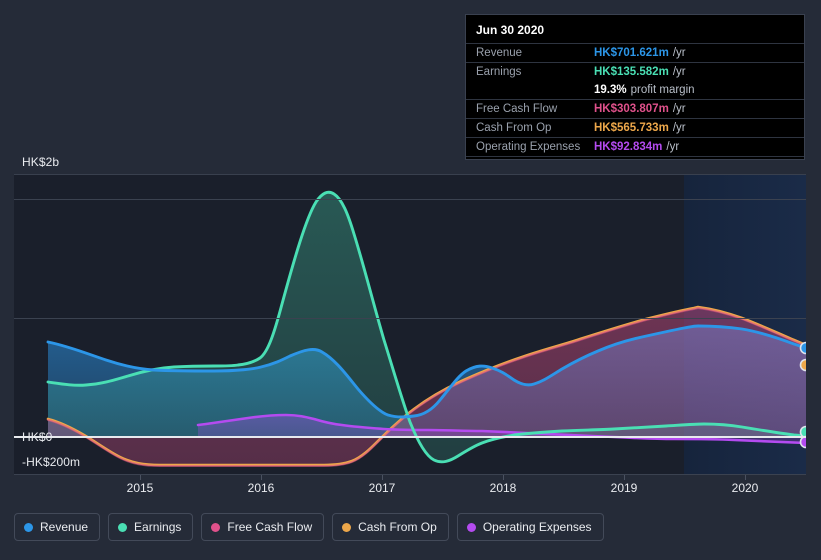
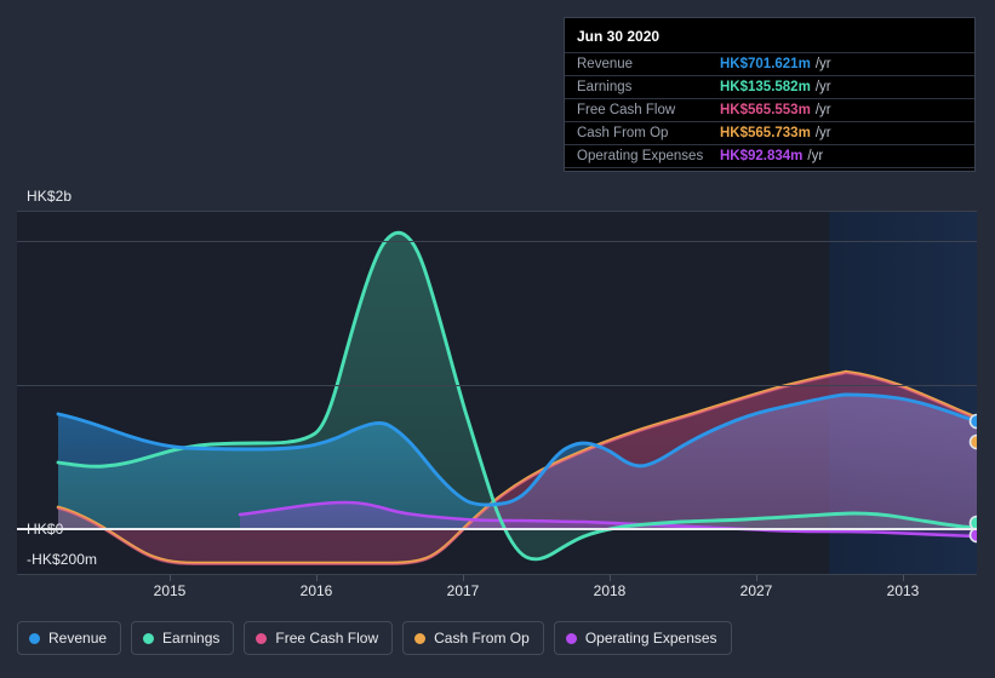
  HK$2b
  HK$0
  -HK$200m
  2015
  2016
  2017
  2018
- 2019
+ 2027
- 2020
+ 2013
  Jun 30 2020
  Revenue
  HK$701.621m
  /yr
  Earnings
  HK$135.582m
  /yr
- 19.3%
- profit margin
  Free Cash Flow
- HK$303.807m
+ HK$565.553m
  /yr
  Cash From Op
  HK$565.733m
  /yr
  Operating Expenses
  HK$92.834m
  /yr
  Revenue
  Earnings
  Free Cash Flow
  Cash From Op
  Operating Expenses
